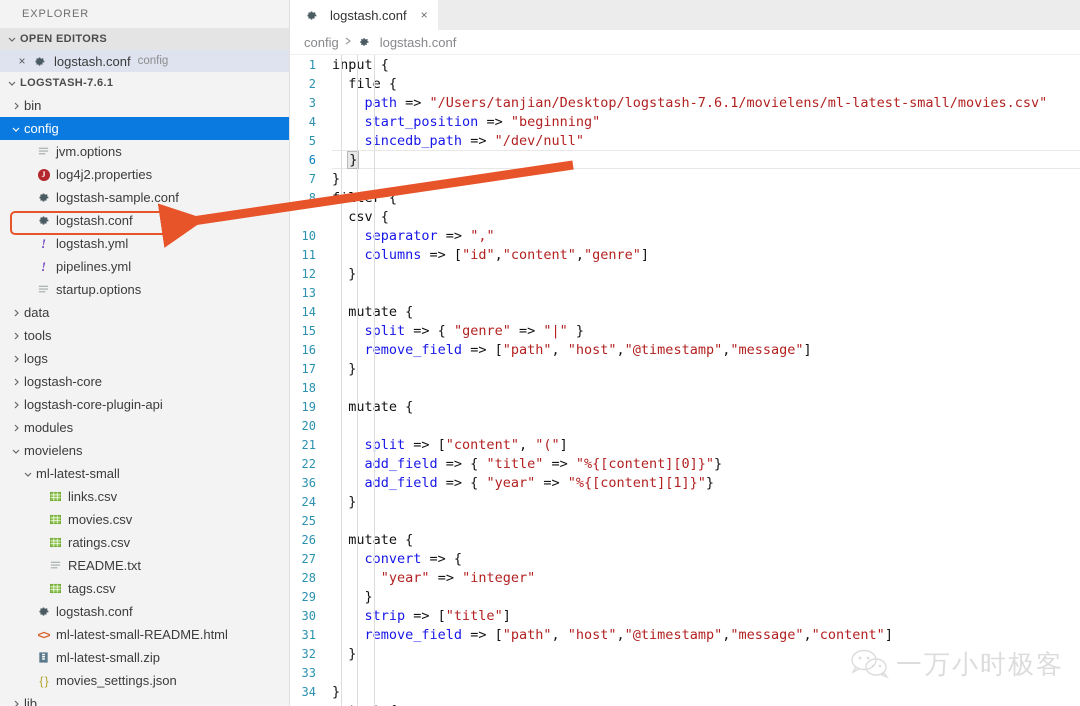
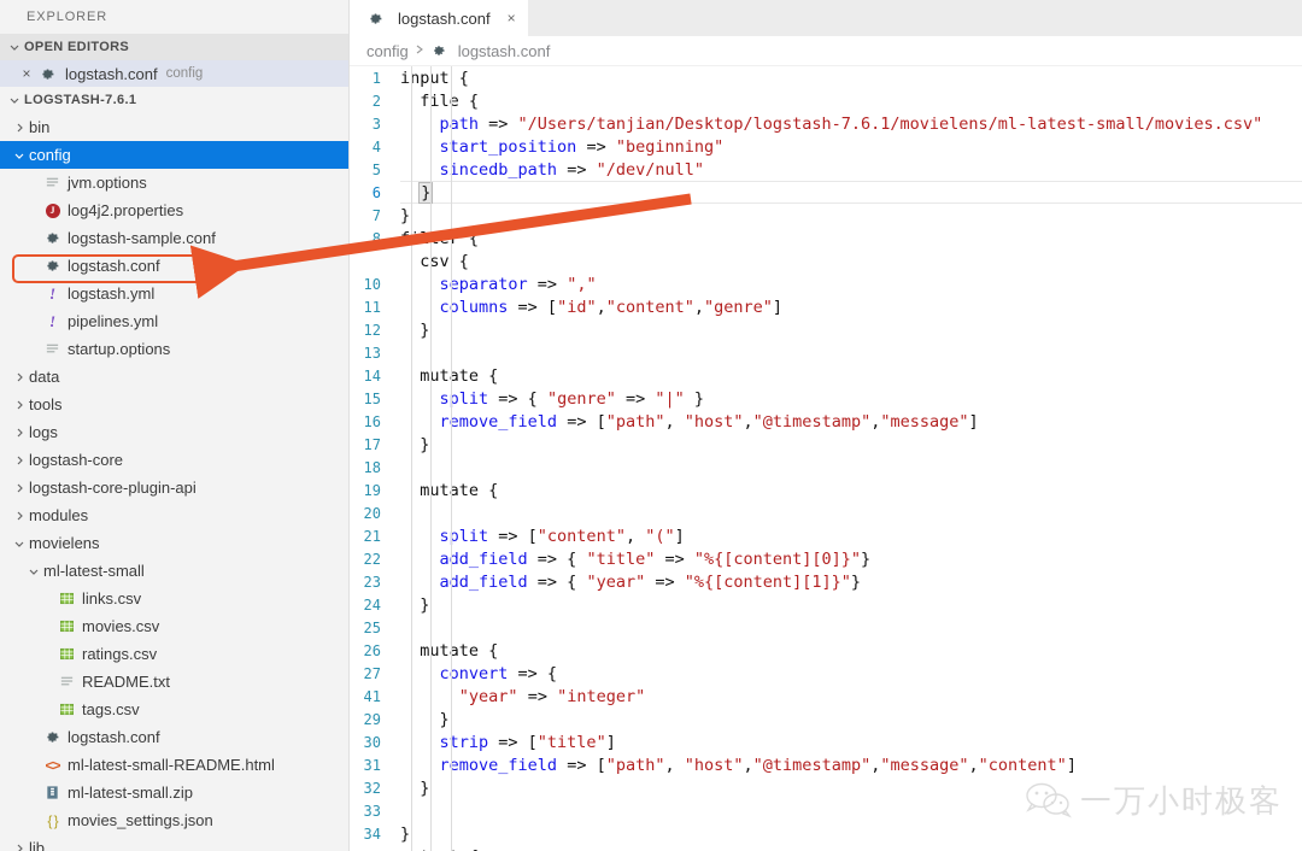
  EXPLORER
  OPEN EDITORS
  ×
  logstash.conf
  config
  LOGSTASH-7.6.1
  bin
  config
  jvm.options
  J
  log4j2.properties
  logstash-sample.conf
  logstash.conf
  !
  logstash.yml
  !
  pipelines.yml
  startup.options
  data
  tools
  logs
  logstash-core
  logstash-core-plugin-api
  modules
  movielens
  ml-latest-small
  links.csv
  movies.csv
  ratings.csv
  README.txt
  tags.csv
  logstash.conf
  <>
  ml-latest-small-README.html
  ml-latest-small.zip
  { }
  movies_settings.json
  lib
  logstash.conf
  ×
  config
  logstash.conf
  1
  input {
  2
  file {
  3
  path => "/Users/tanjian/Desktop/logstash-7.6.1/movielens/ml-latest-small/movies.csv"
  4
  start_position => "beginning"
  5
  sincedb_path => "/dev/null"
  6
  }
  7
  }
  8
  csv {
  10
  separator => ","
  11
  columns => ["id","content","genre"]
  12
  }
  13
  14
  mutate {
  15
  split => { "genre" => "|" }
  16
  remove_field => ["path", "host","@timestamp","message"]
  17
  }
  18
  19
  mutate {
  20
  21
  split => ["content", "("]
  22
  add_field => { "title" => "%{[content][0]}"}
- 36
+ 23
  add_field => { "year" => "%{[content][1]}"}
  24
  }
  25
  26
  mutate {
  27
  convert => {
- 28
+ 41
  "year" => "integer"
  29
  }
  30
  strip => ["title"]
  31
  remove_field => ["path", "host","@timestamp","message","content"]
  32
  }
  33
  34
  }
  一万小时极客
